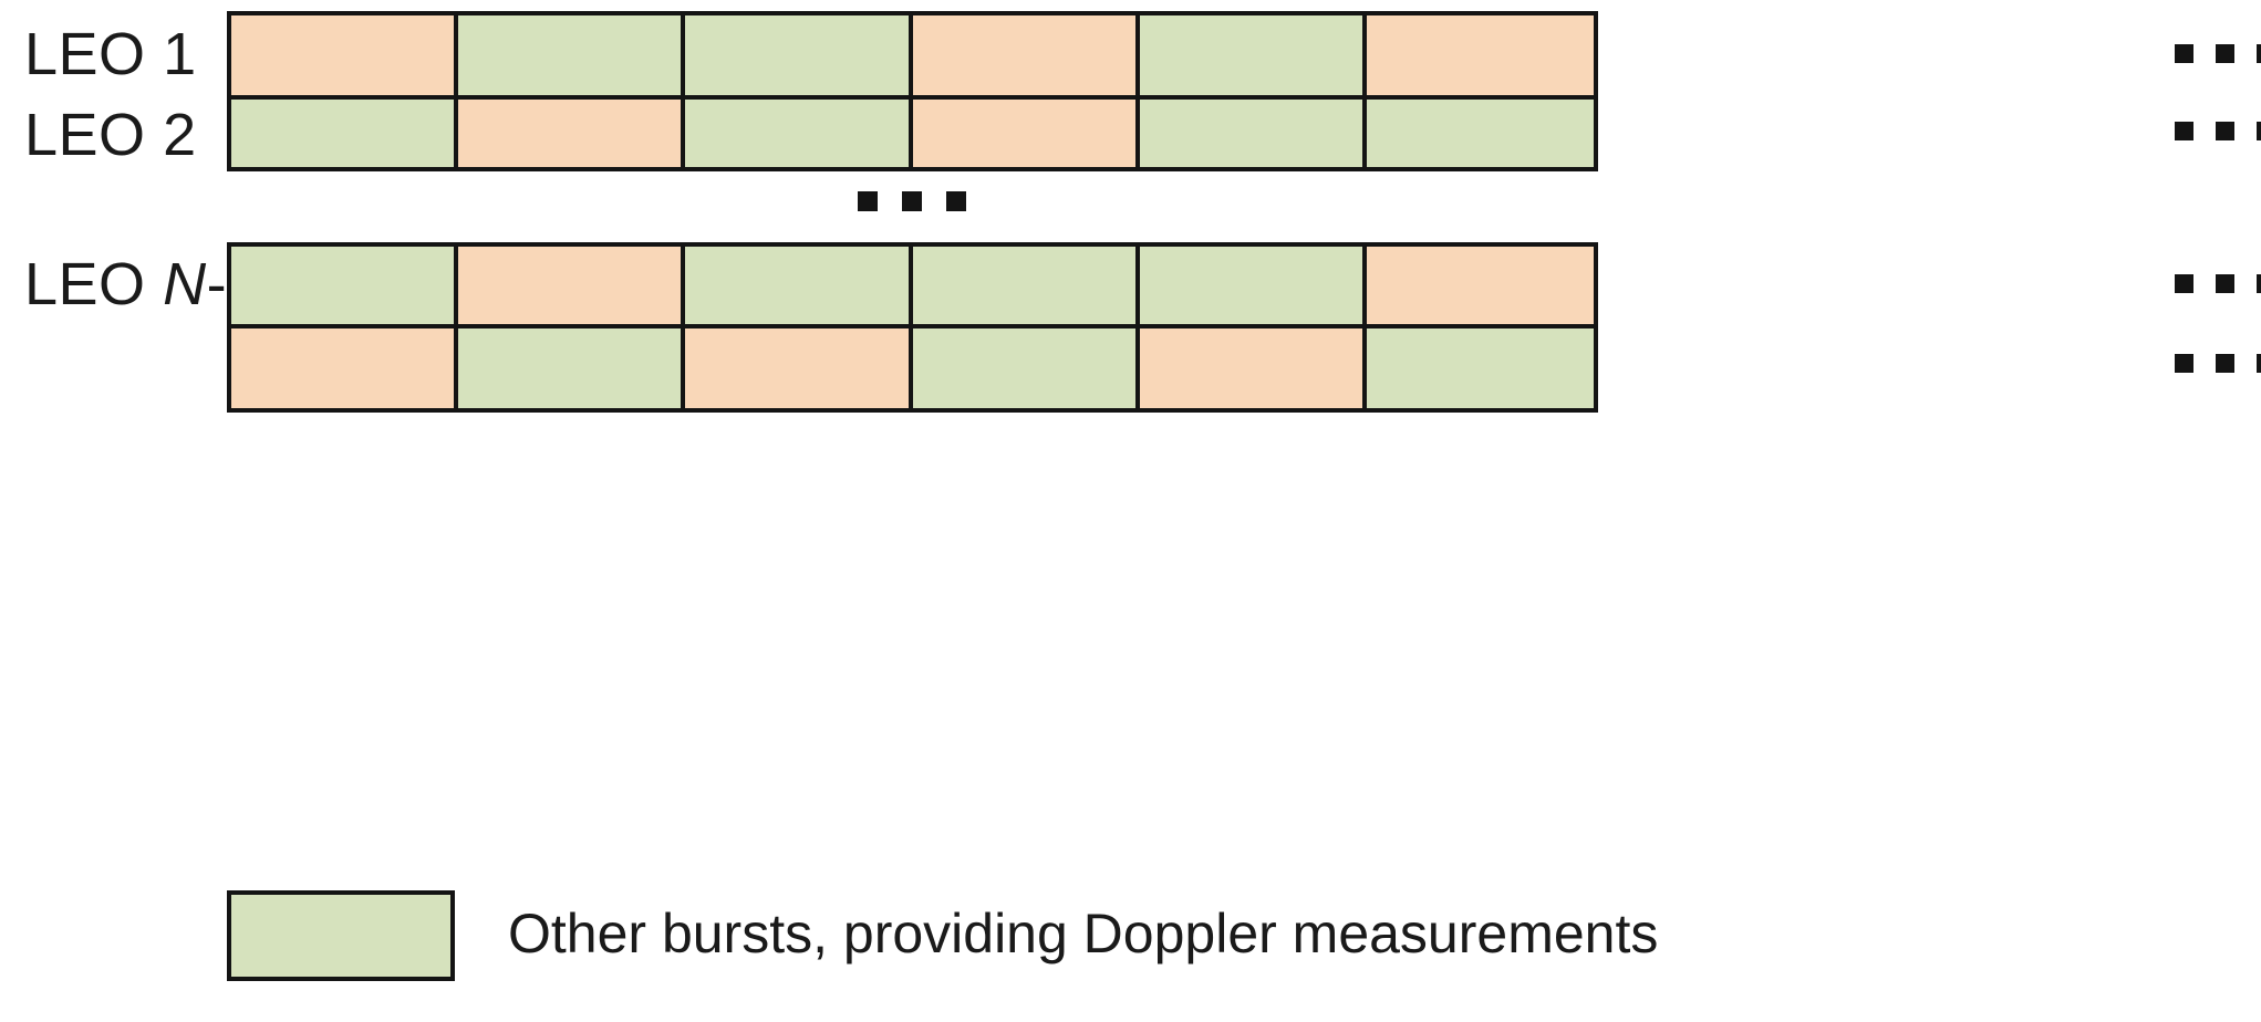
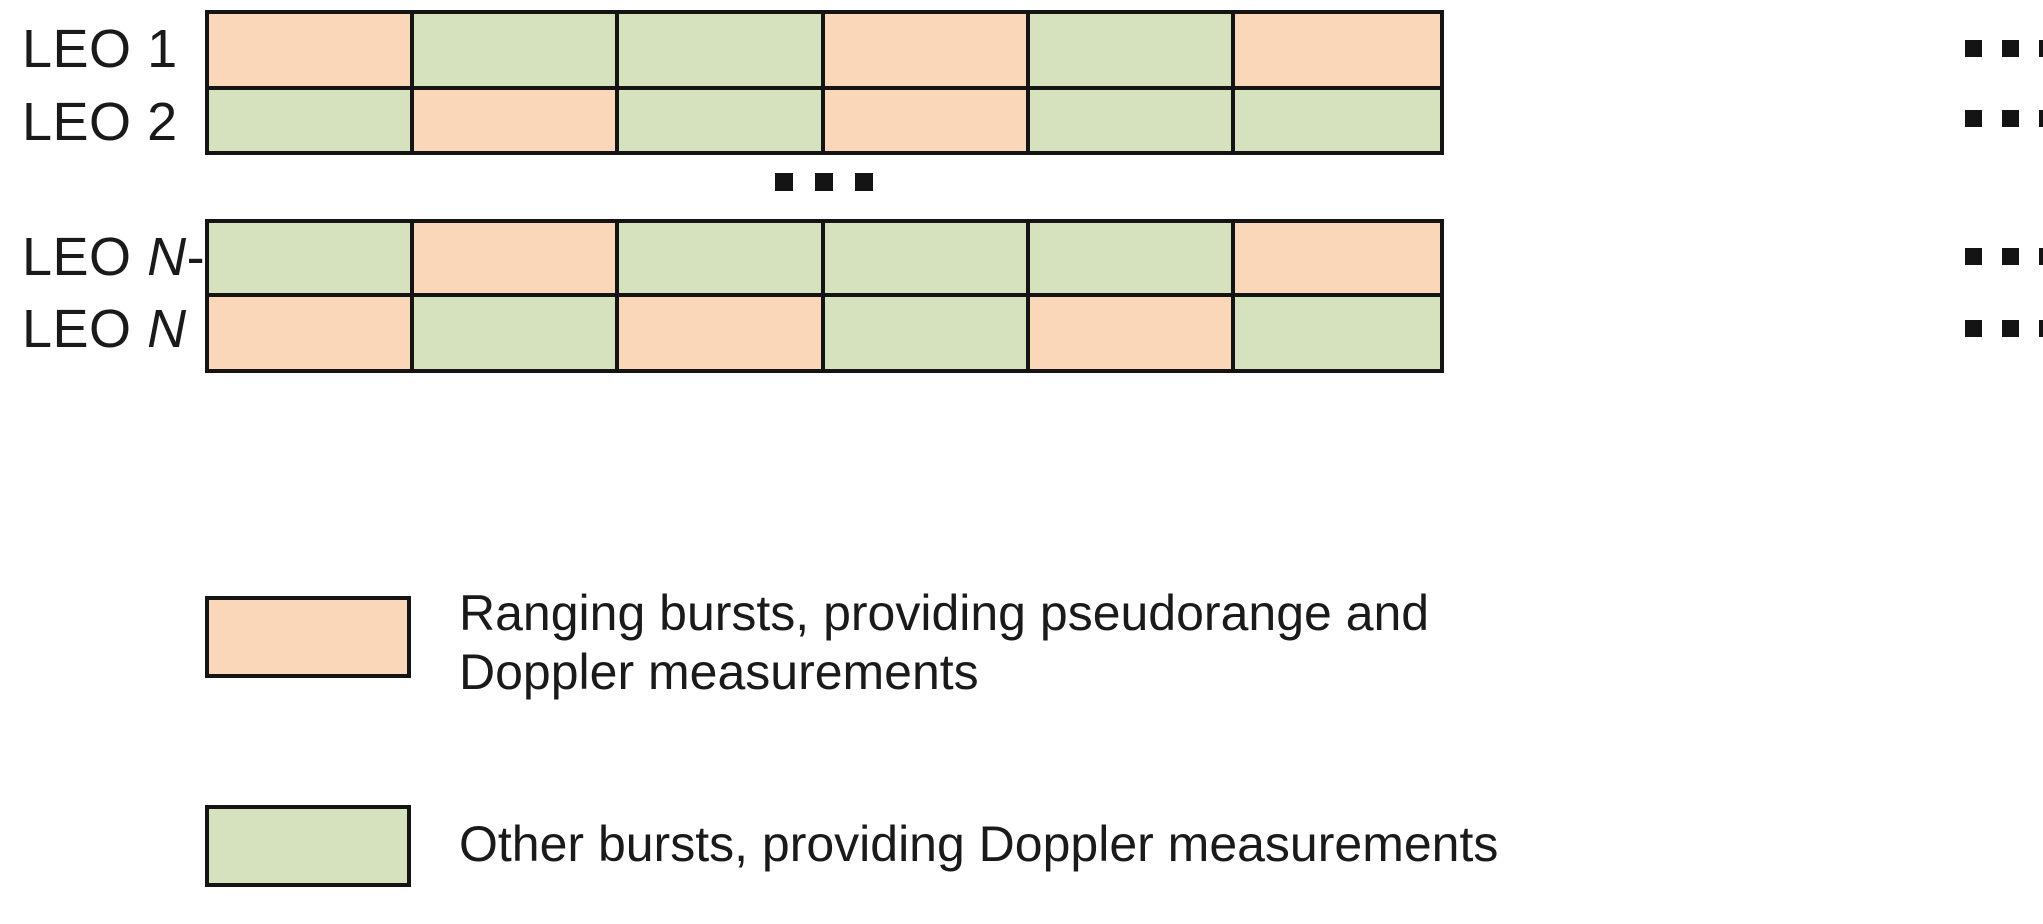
  LEO 1
  LEO 2
  LEO N-
+ LEO N
+ Ranging bursts, providing pseudorange and
+ Doppler measurements
  Other bursts, providing Doppler measurements
